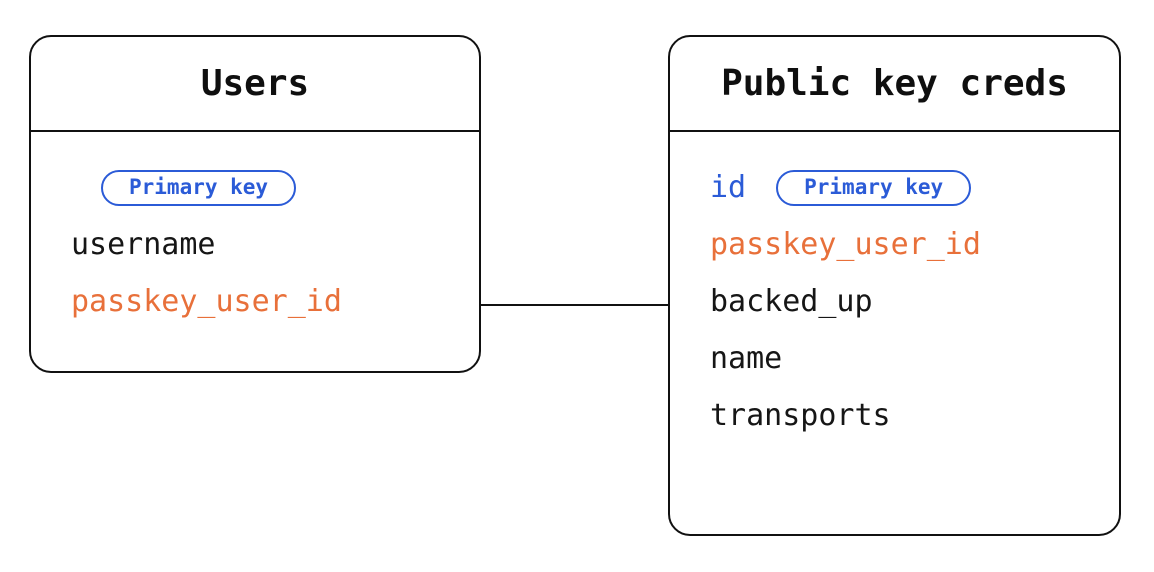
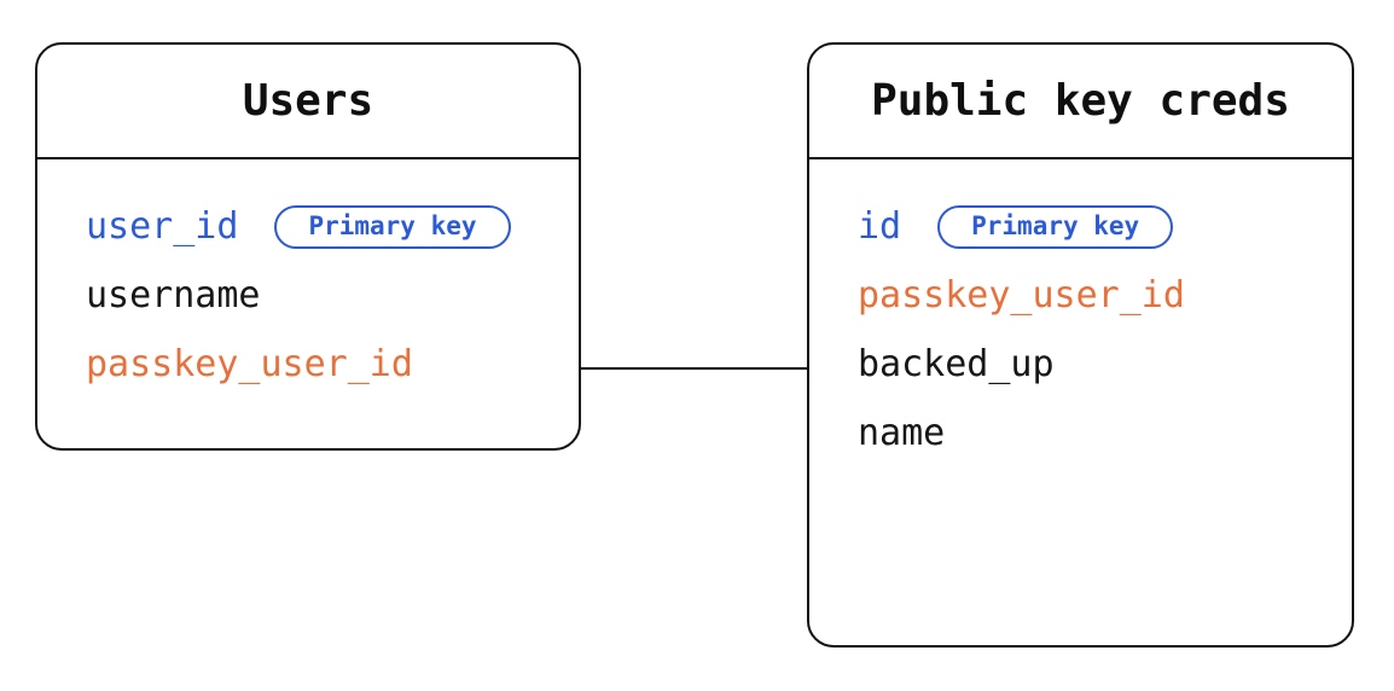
  Users
+ user_id
  Primary key
  username
  passkey_user_id
  Public key creds
  id
  Primary key
  passkey_user_id
  backed_up
  name
- transports
